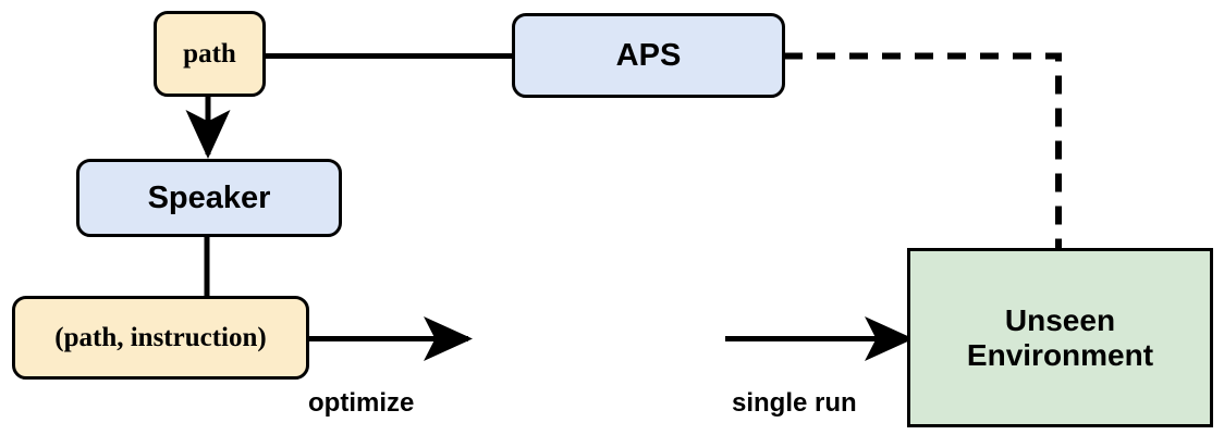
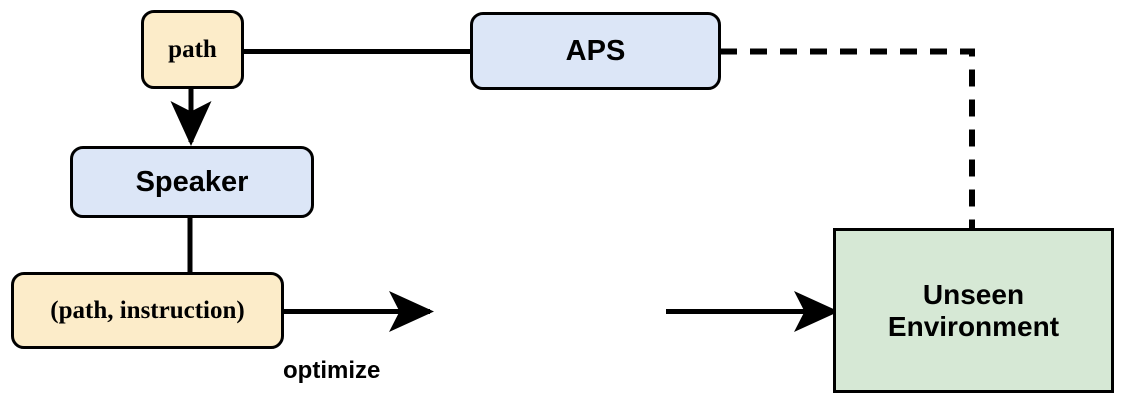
  path
  APS
  Speaker
  (path, instruction)
  Unseen
  Environment
  optimize
- single run
